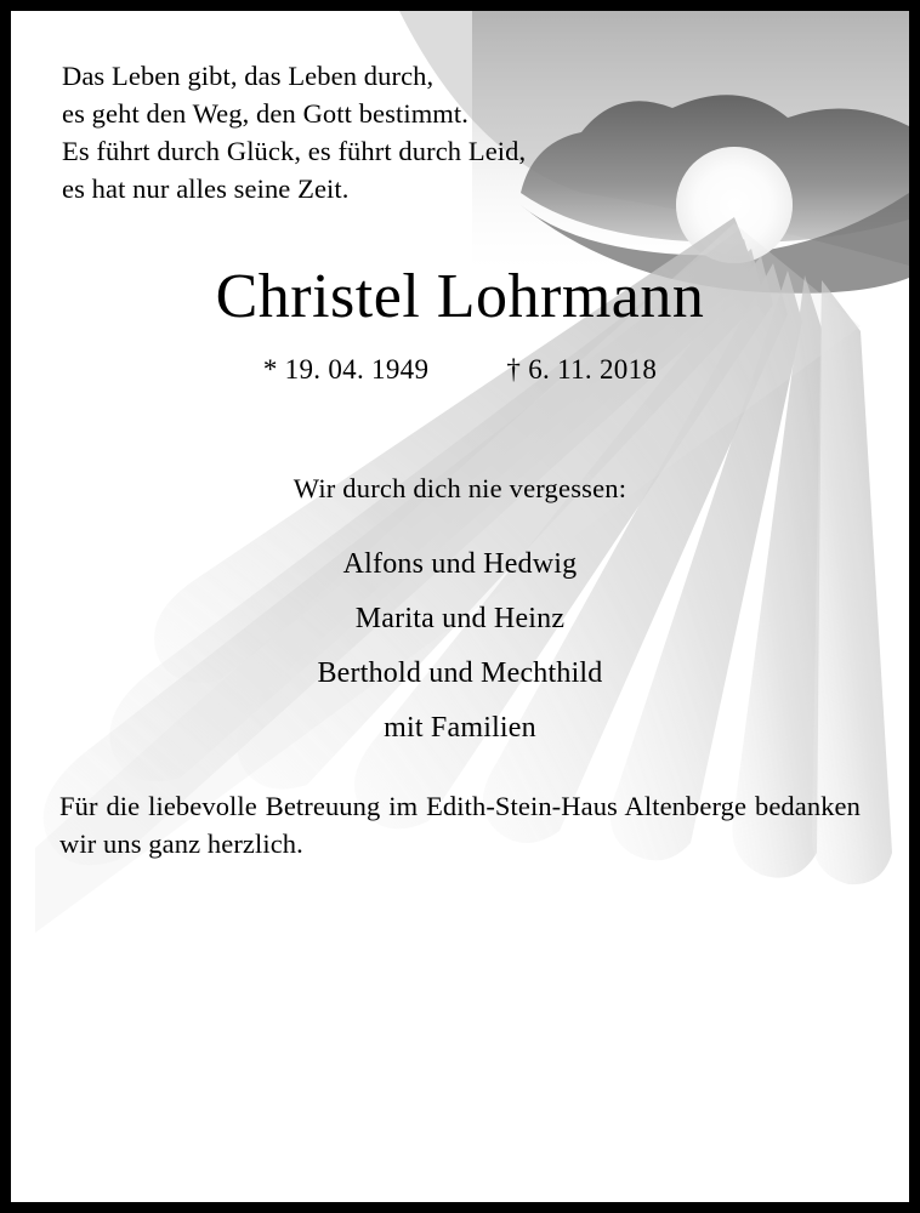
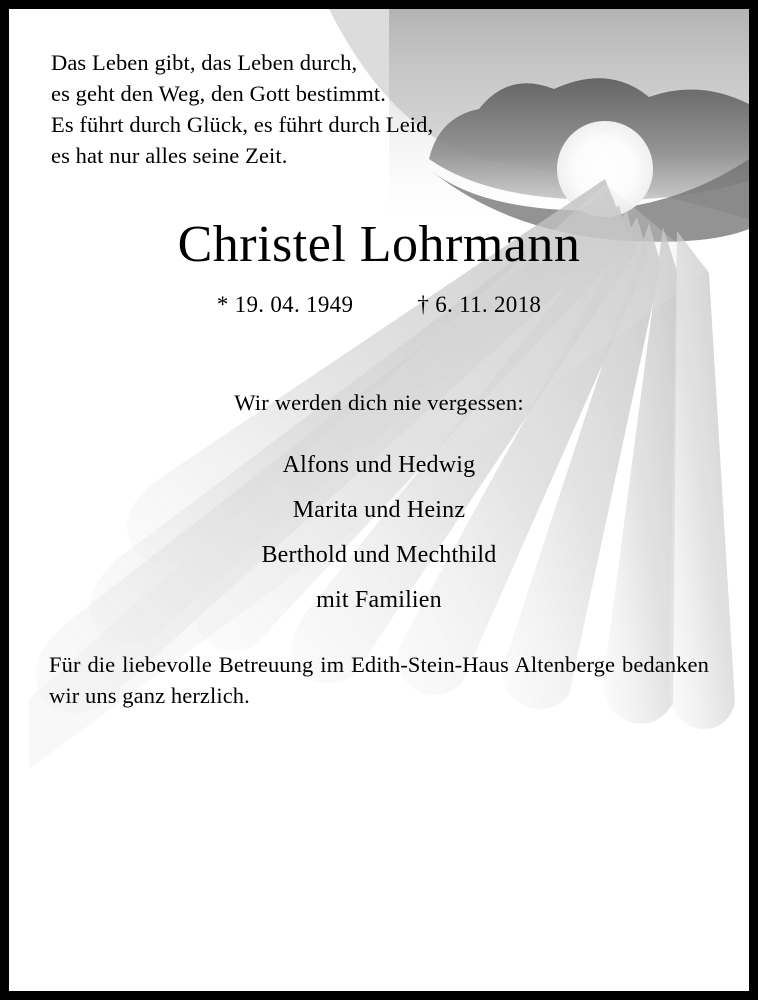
  Das Leben gibt, das Leben durch,
  es geht den Weg, den Gott bestimmt.
  Es führt durch Glück, es führt durch Leid,
  es hat nur alles seine Zeit.
  Christel Lohrmann
  * 19. 04. 1949 † 6. 11. 2018
- Wir durch dich nie vergessen:
+ Wir werden dich nie vergessen:
  Alfons und Hedwig
  Marita und Heinz
  Berthold und Mechthild
  mit Familien
  Für die liebevolle Betreuung im Edith-Stein-Haus Altenberge bedanken wir uns ganz herzlich.
